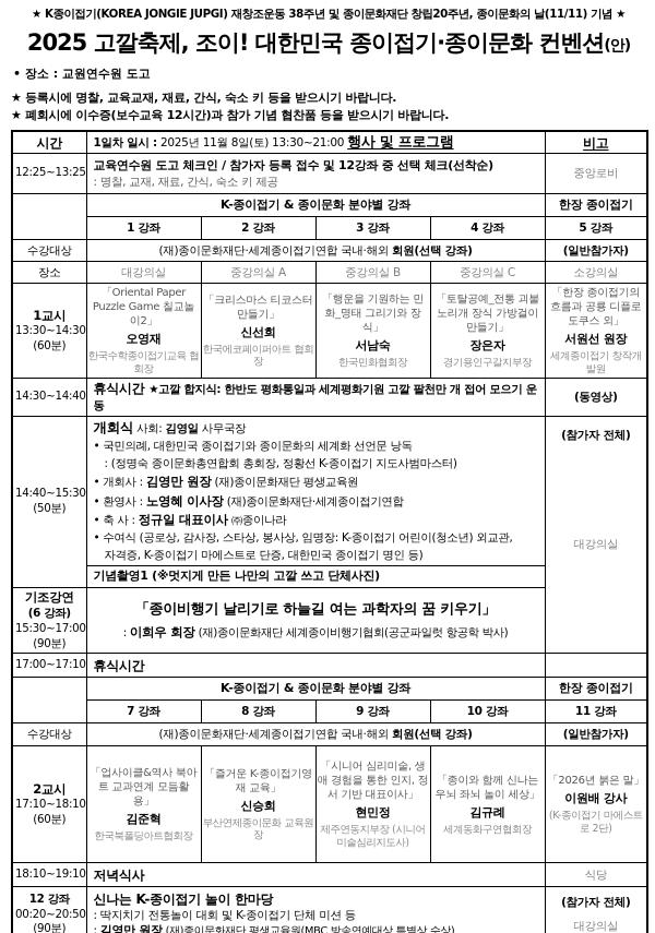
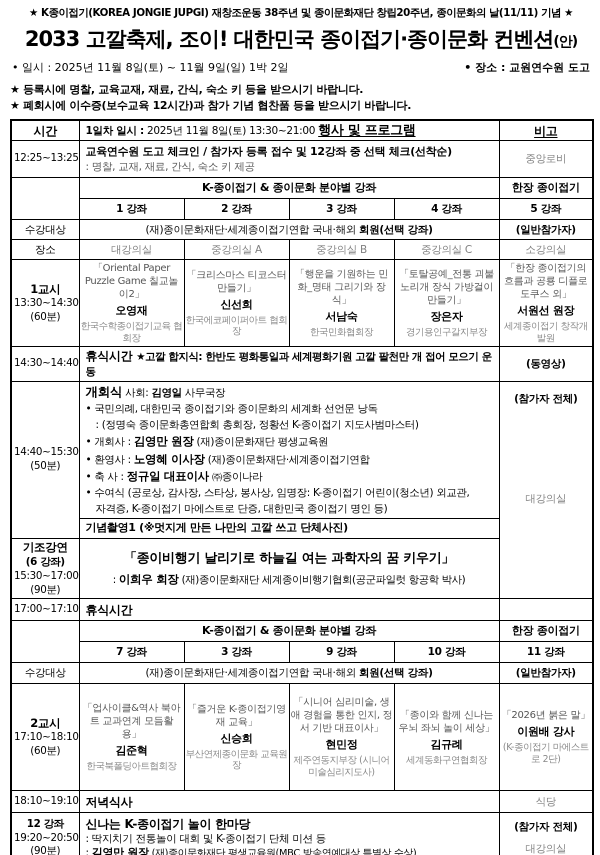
  ★ K종이접기(KOREA JONGIE JUPGI) 재창조운동 38주년 및 종이문화재단 창립20주년, 종이문화의 날(11/11) 기념 ★
- 2025 고깔축제, 조이! 대한민국 종이접기·종이문화 컨벤션(안)
+ 2033 고깔축제, 조이! 대한민국 종이접기·종이문화 컨벤션(안)
+ • 일시 : 2025년 11월 8일(토) ~ 11월 9일(일) 1박 2일
  • 장소 : 교원연수원 도고
  ★ 등록시에 명찰, 교육교재, 재료, 간식, 숙소 키 등을 받으시기 바랍니다.
  ★ 폐회시에 이수증(보수교육 12시간)과 참가 기념 협찬품 등을 받으시기 바랍니다.
  시간	1일차 일시 : 2025년 11월 8일(토) 13:30~21:00 행사 및 프로그램	비고
  12:25~13:25	교육연수원 도고 체크인 / 참가자 등록 접수 및 12강좌 중 선택 체크(선착순) : 명찰, 교재, 재료, 간식, 숙소 키 제공	중앙로비
  	K-종이접기 & 종이문화 분야별 강좌	한장 종이접기
  1 강좌	2 강좌	3 강좌	4 강좌	5 강좌
  수강대상	(재)종이문화재단·세계종이접기연합 국내·해외 회원(선택 강좌)	(일반참가자)
  장소	대강의실	중강의실 A	중강의실 B	중강의실 C	소강의실
  1교시 13:30~14:30 (60분)	「Oriental Paper Puzzle Game 칠교놀이2」 오영재 한국수학종이접기교육 협회장	「크리스마스 티코스터 만들기」 신선희 한국에코페이퍼아트 협회장	「행운을 기원하는 민화_명태 그리기와 장식」 서남숙 한국민화협회장	「토탈공예_전통 괴불노리개 장식 가방걸이 만들기」 장은자 경기용인구갈지부장	「한장 종이접기의 흐름과 공룡 디플로도쿠스 외」 서원선 원장 세계종이접기 창작개발원
  14:30~14:40	휴식시간 ★고깔 합지식: 한반도 평화통일과 세계평화기원 고깔 팔천만 개 접어 모으기 운동	(동영상)
  14:40~15:30 (50분)	개회식 사회: 김영일 사무국장 • 국민의례, 대한민국 종이접기와 종이문화의 세계화 선언문 낭독 : (정명숙 종이문화총연합회 총회장, 정황선 K-종이접기 지도사범마스터) • 개회사 : 김영만 원장 (재)종이문화재단 평생교육원 • 환영사 : 노영혜 이사장 (재)종이문화재단·세계종이접기연합 • 축 사 : 정규일 대표이사 ㈜종이나라 • 수여식 (공로상, 감사장, 스타상, 봉사상, 임명장: K-종이접기 어린이(청소년) 외교관, 자격증, K-종이접기 마에스트로 단증, 대한민국 종이접기 명인 등)	(참가자 전체) 대강의실
  기념촬영1 (※멋지게 만든 나만의 고깔 쓰고 단체사진)
  기조강연 (6 강좌) 15:30~17:00 (90분)	「종이비행기 날리기로 하늘길 여는 과학자의 꿈 키우기」 : 이희우 회장 (재)종이문화재단 세계종이비행기협회(공군파일럿 항공학 박사)
  17:00~17:10	휴식시간
  	K-종이접기 & 종이문화 분야별 강좌	한장 종이접기
- 7 강좌	8 강좌	9 강좌	10 강좌	11 강좌
+ 7 강좌	3 강좌	9 강좌	10 강좌	11 강좌
  수강대상	(재)종이문화재단·세계종이접기연합 국내·해외 회원(선택 강좌)	(일반참가자)
  2교시 17:10~18:10 (60분)	「업사이클&역사 북아트 교과연계 모듬활용」 김준혁 한국북폴딩아트협회장	「즐거운 K-종이접기영재 교육」 신승희 부산연제종이문화 교육원장	「시니어 심리미술, 생애 경험을 통한 인지, 정서 기반 대표이사」 현민정 제주연동지부장 (시니어미술심리지도사)	「종이와 함께 신나는 우뇌 좌뇌 놀이 세상」 김규례 세계동화구연협회장	「2026년 붉은 말」 이원배 강사 (K-종이접기 마에스트로 2단)
  18:10~19:10	저녁식사	식당
- 12 강좌 00:20~20:50 (90분)	신나는 K-종이접기 놀이 한마당 : 딱지치기 전통놀이 대회 및 K-종이접기 단체 미션 등 : 김영만 원장 (재)종이문화재단 평생교육원(MBC 방송연예대상 특별상 수상)	(참가자 전체) 대강의실
+ 12 강좌 19:20~20:50 (90분)	신나는 K-종이접기 놀이 한마당 : 딱지치기 전통놀이 대회 및 K-종이접기 단체 미션 등 : 김영만 원장 (재)종이문화재단 평생교육원(MBC 방송연예대상 특별상 수상)	(참가자 전체) 대강의실
